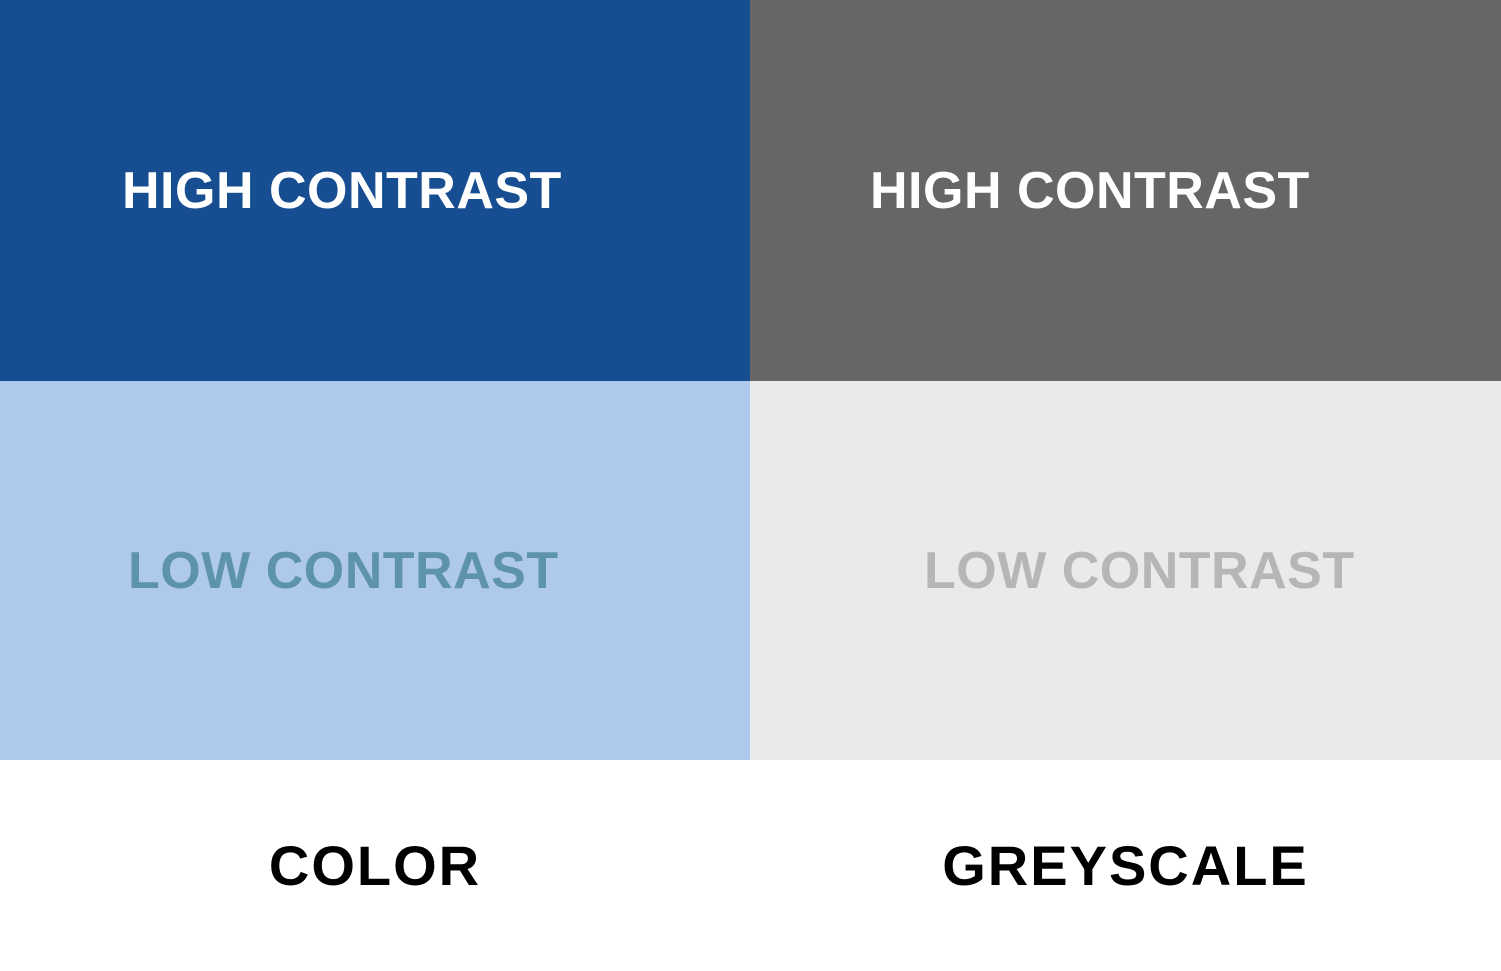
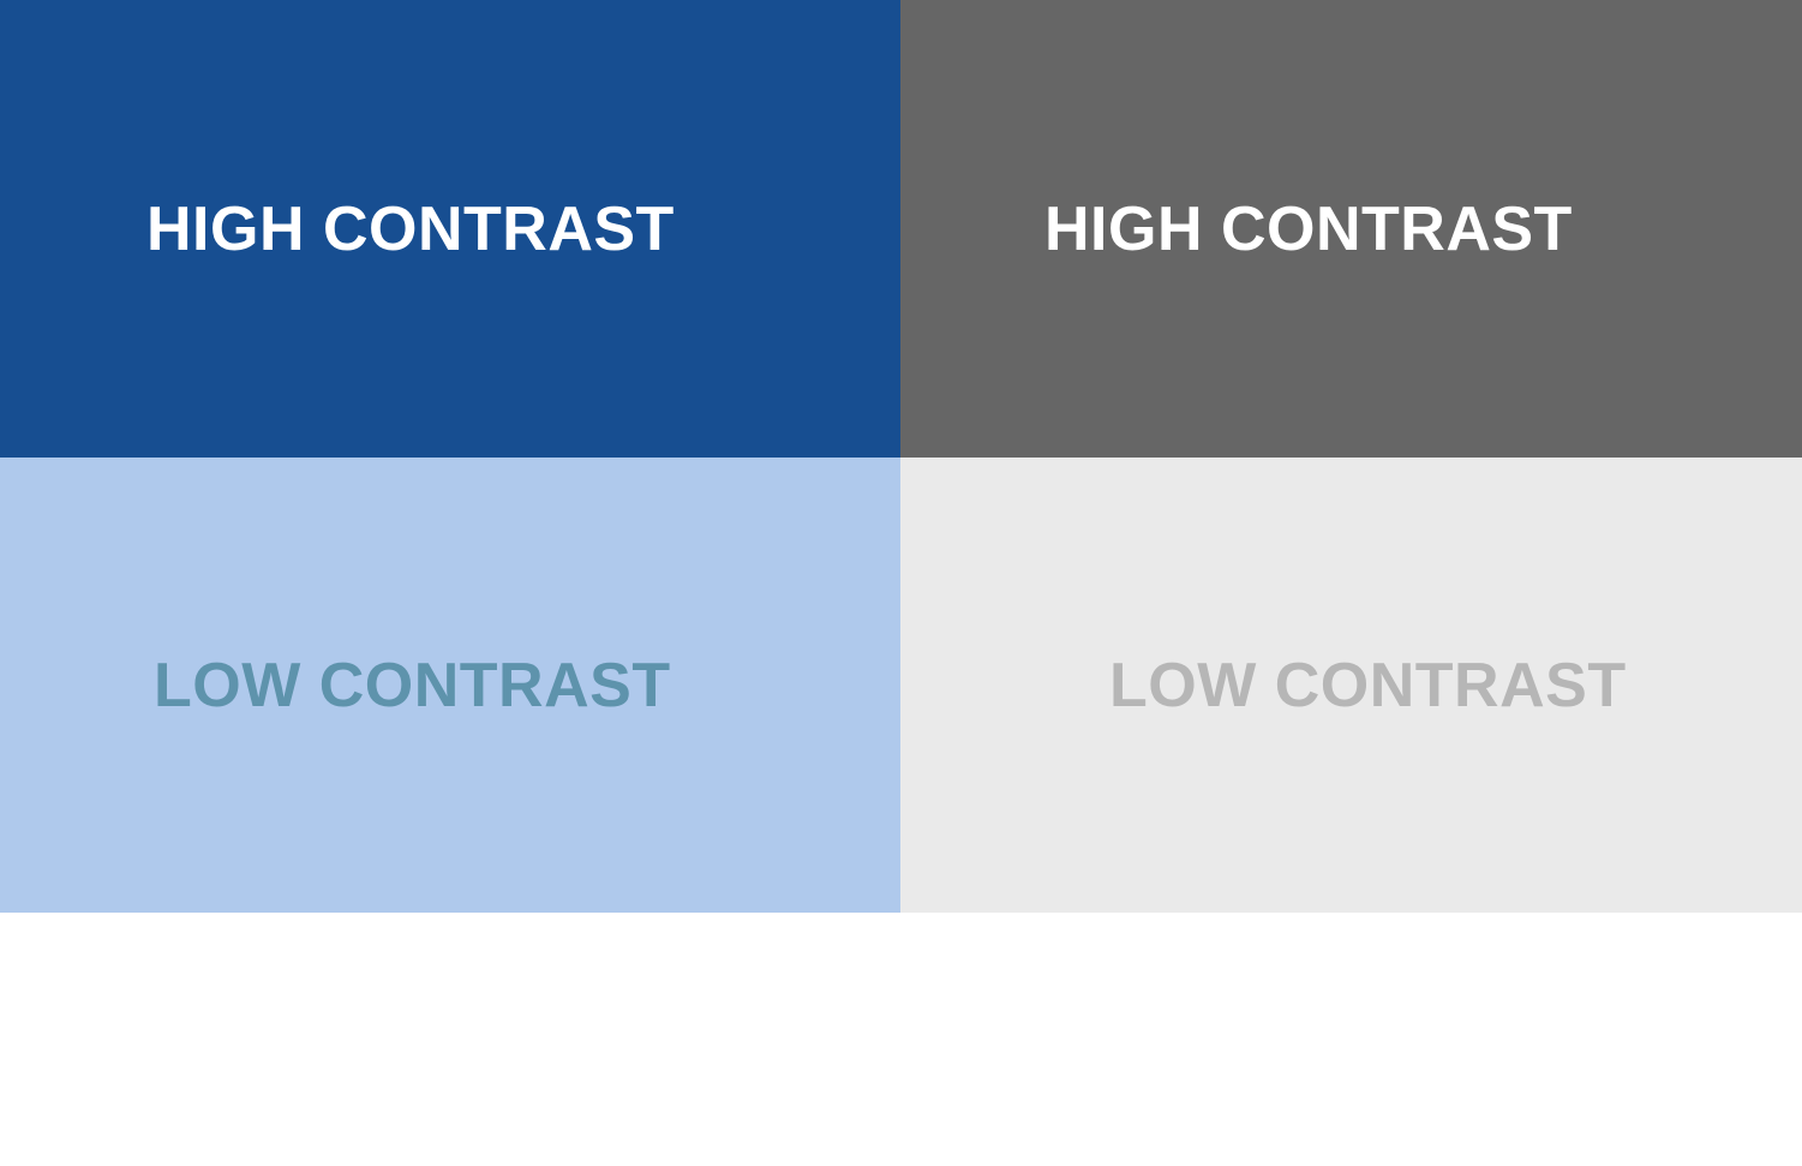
  HIGH CONTRAST
  HIGH CONTRAST
  LOW CONTRAST
  LOW CONTRAST
- COLOR
- GREYSCALE
